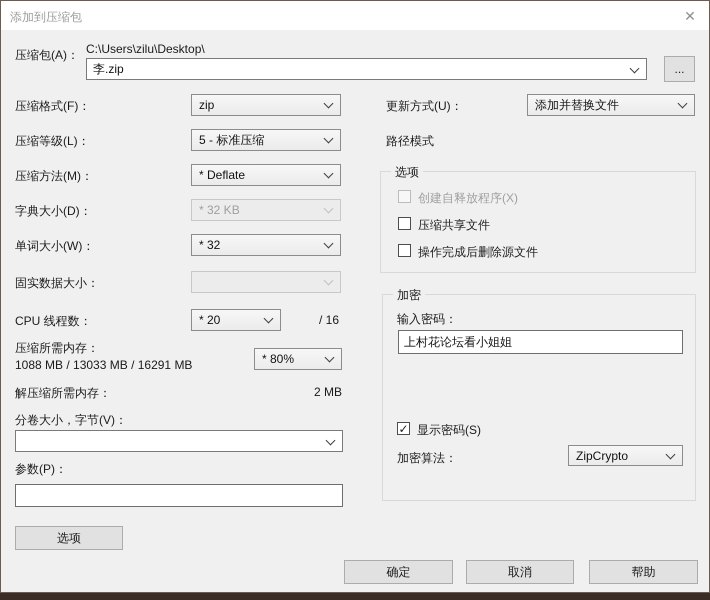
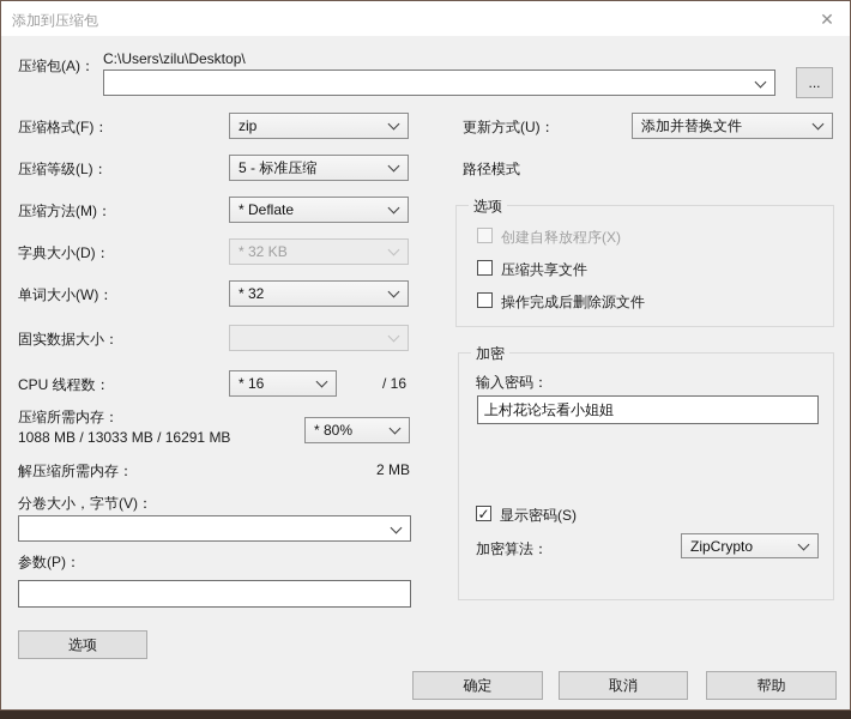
  添加到压缩包
  ✕
  压缩包(A)：
  C:\Users\zilu\Desktop\
- 李.zip
  ...
  压缩格式(F)：
  zip
  压缩等级(L)：
  5 - 标准压缩
  压缩方法(M)：
  * Deflate
  字典大小(D)：
  * 32 KB
  单词大小(W)：
  * 32
  固实数据大小：
  CPU 线程数：
- * 20
+ * 16
  / 16
  压缩所需内存：
  1088 MB / 13033 MB / 16291 MB
  * 80%
  解压缩所需内存：
  2 MB
  分卷大小，字节(V)：
  参数(P)：
  选项
  更新方式(U)：
  添加并替换文件
  路径模式
  选项
  创建自释放程序(X)
  压缩共享文件
  操作完成后删除源文件
  加密
  输入密码：
  上村花论坛看小姐姐
  ✓
  显示密码(S)
  加密算法：
  ZipCrypto
  确定
  取消
  帮助
